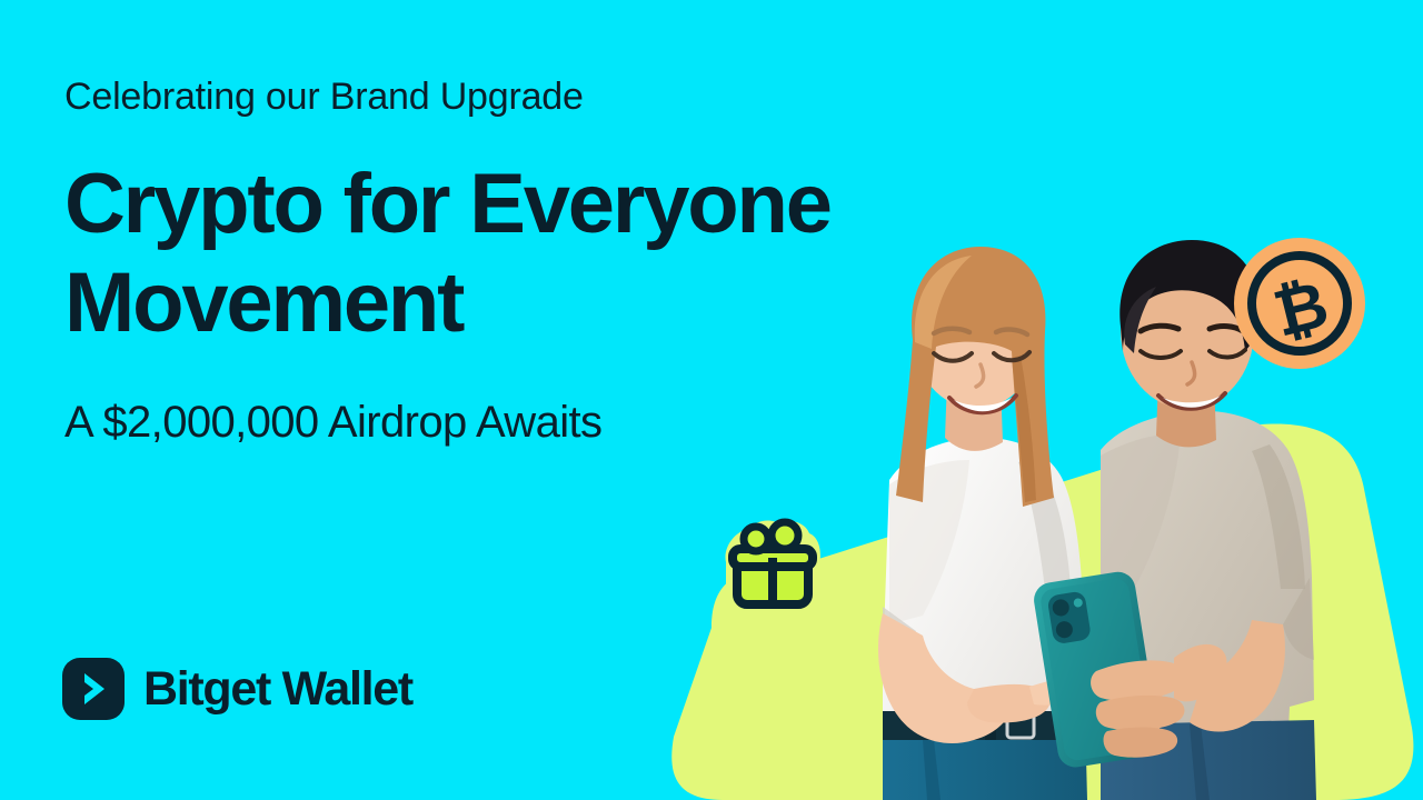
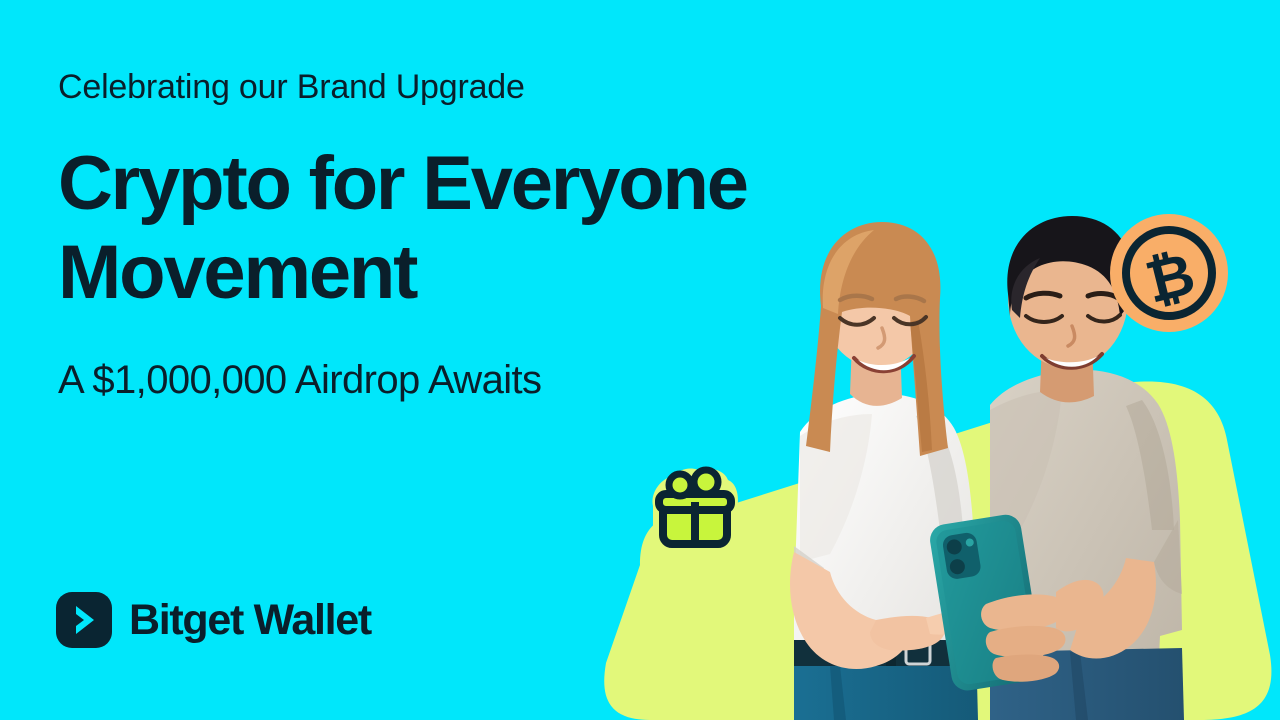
  Celebrating our Brand Upgrade
  Crypto for Everyone
  Movement
- A $2,000,000 Airdrop Awaits
+ A $1,000,000 Airdrop Awaits
  Bitget Wallet
